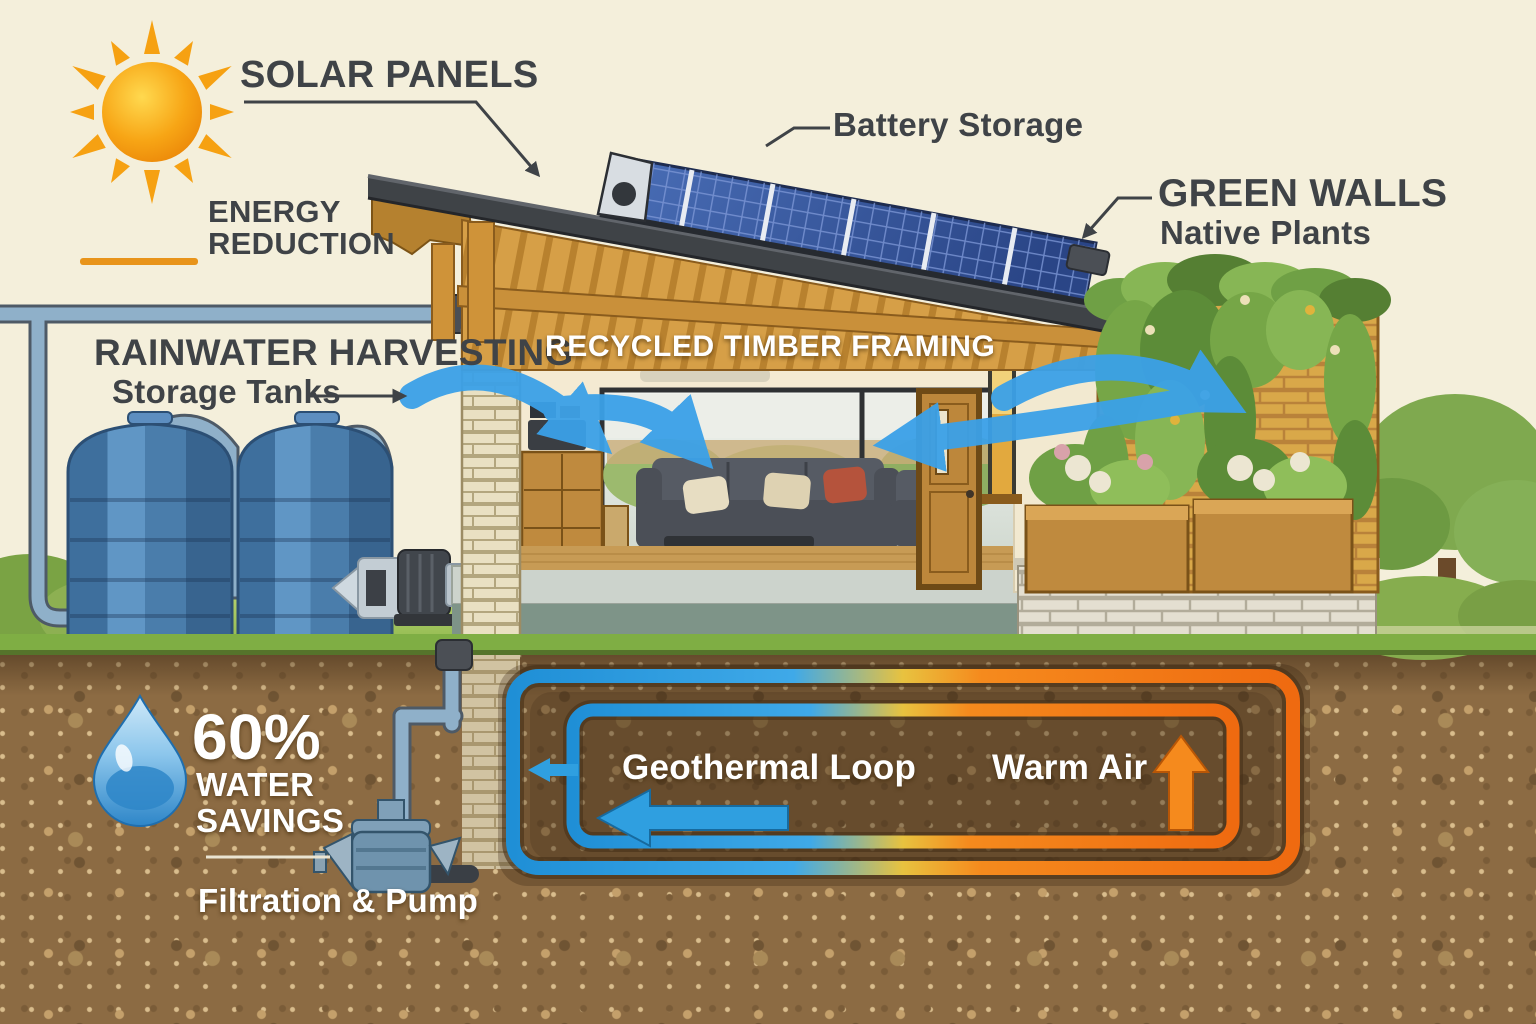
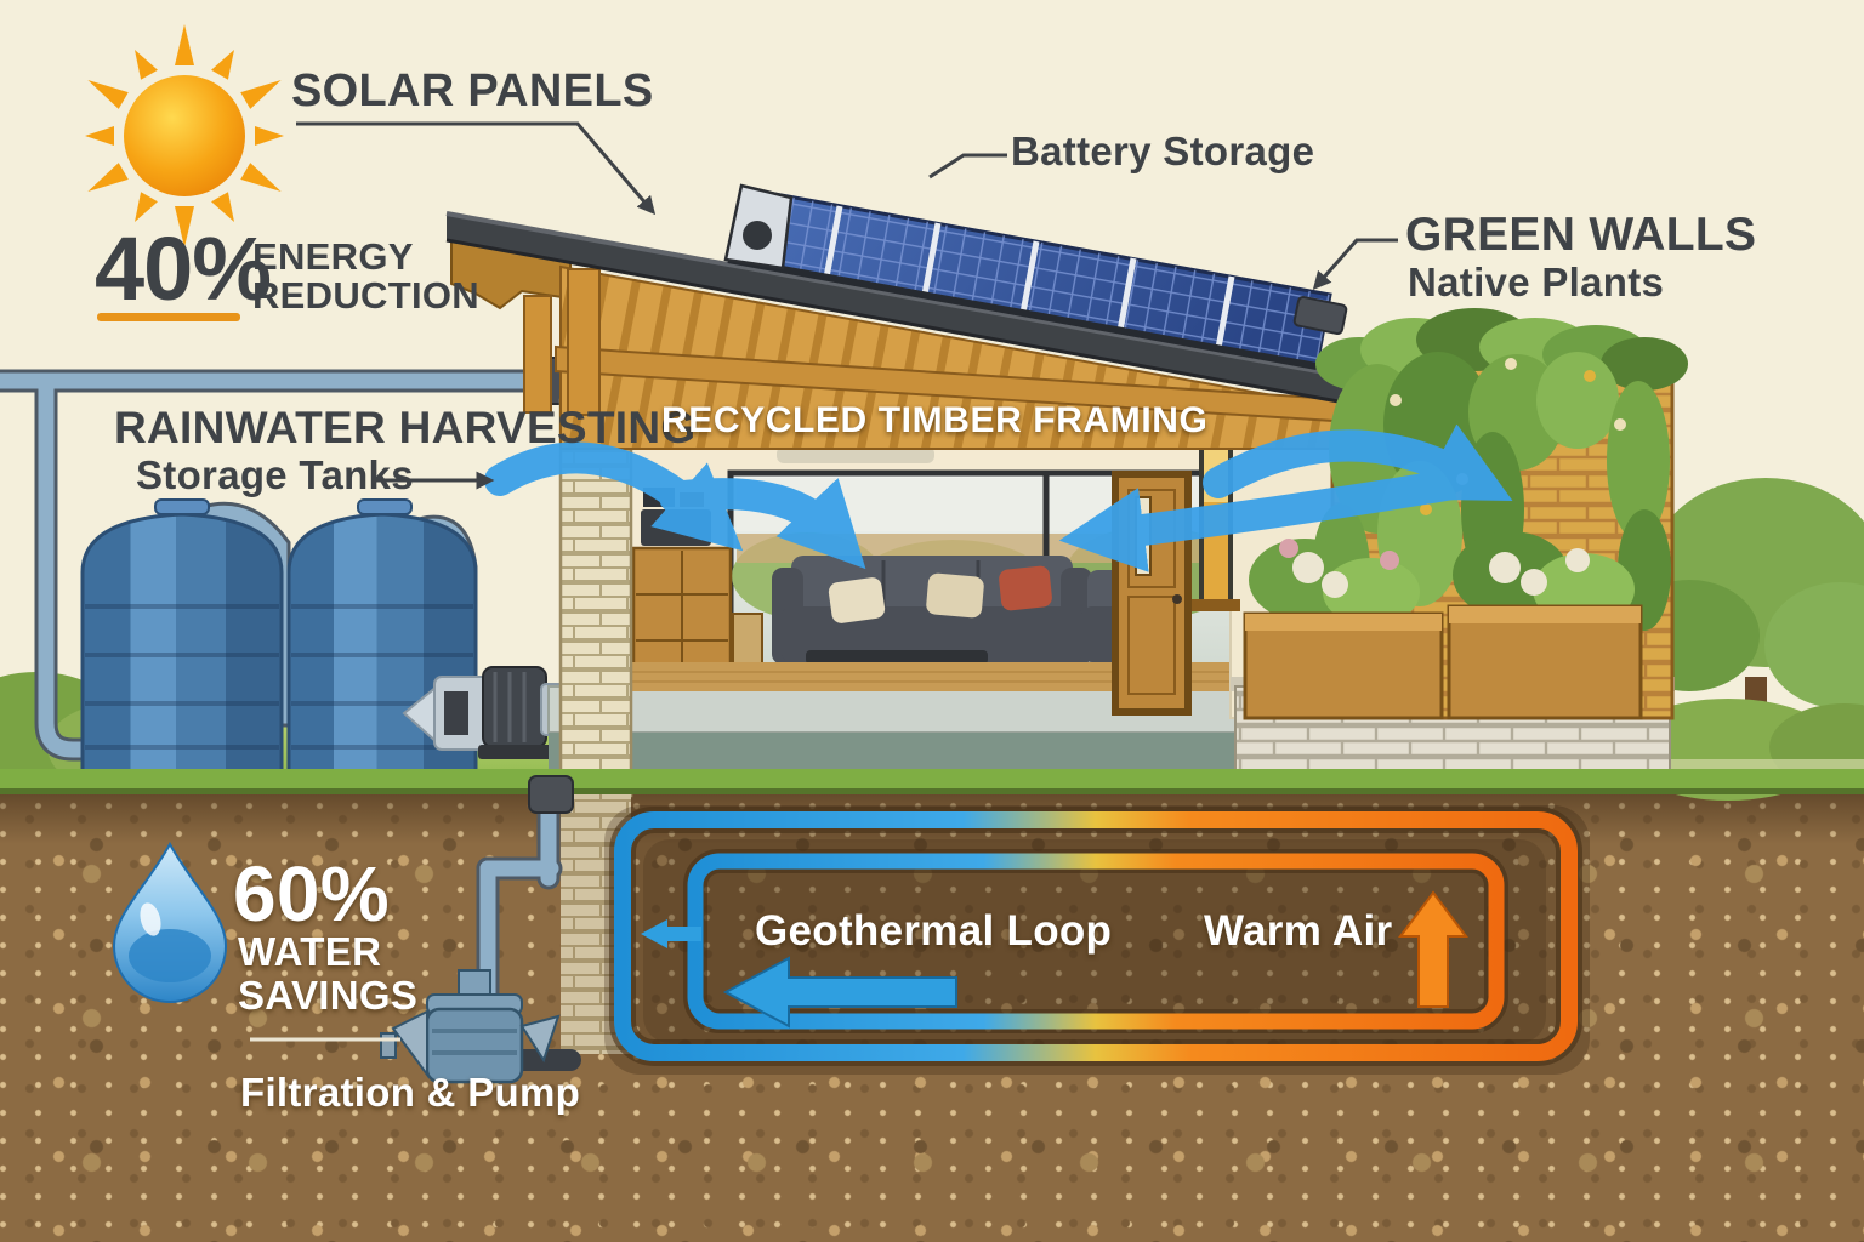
  SOLAR PANELS
  Battery Storage
  GREEN WALLS
  Native Plants
  RAINWATER HARVESTING
  Storage Tanks
+ 40%
  ENERGY
  REDUCTION
  RECYCLED TIMBER FRAMING
  60%
  WATER
  SAVINGS
  Filtration & Pump
  Geothermal Loop
  Warm Air
